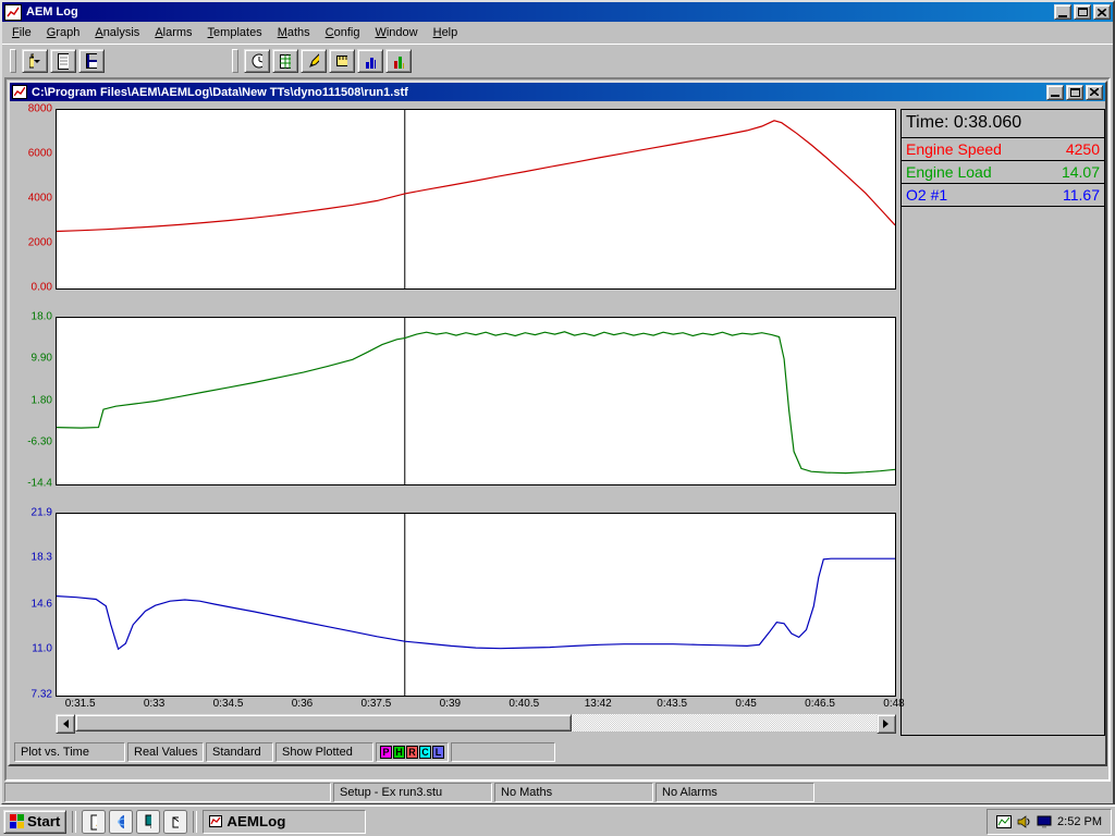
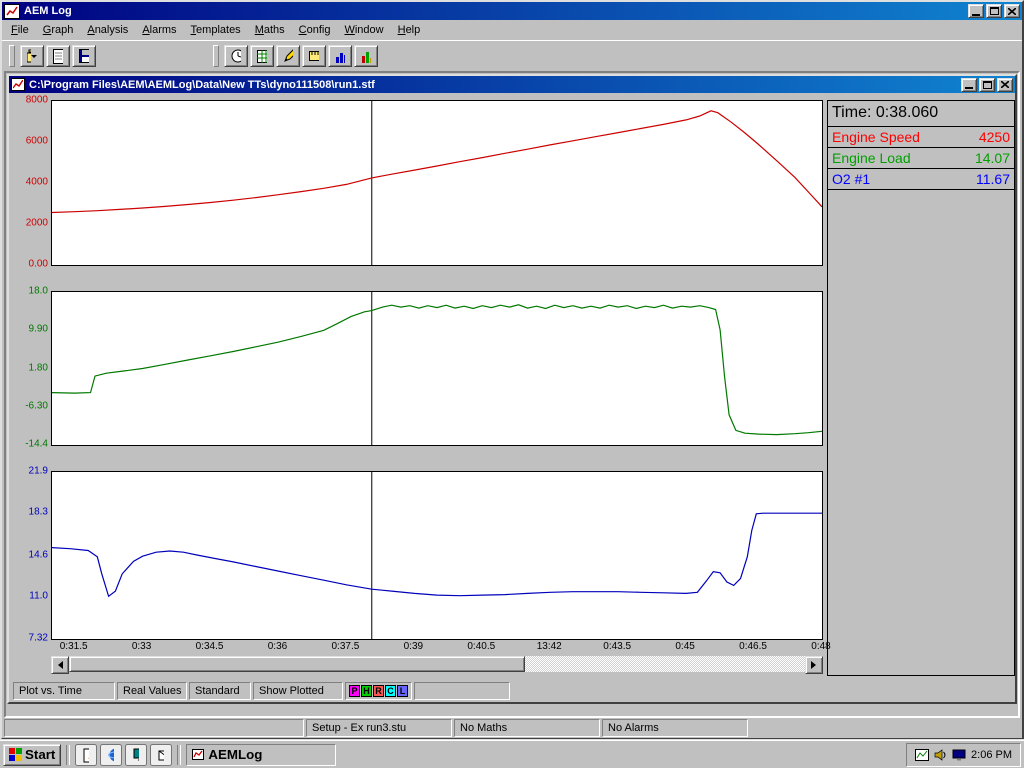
  AEM Log
  File
  Graph
  Analysis
  Alarms
  Templates
  Maths
  Config
  Window
  Help
  C:\Program Files\AEM\AEMLog\Data\New TTs\dyno111508\run1.stf
  8000
  6000
  4000
  2000
  0.00
  18.0
  9.90
  1.80
  -6.30
  -14.4
  21.9
  18.3
  14.6
  11.0
  7.32
  0:31.5
  0:33
  0:34.5
  0:36
  0:37.5
  0:39
  0:40.5
  13:42
  0:43.5
  0:45
  0:46.5
  0:48
  Time: 0:38.060
  Engine Speed
  4250
  Engine Load
  14.07
  O2 #1
  11.67
  Plot vs. Time
  Real Values
  Standard
  Show Plotted
  P
  H
  R
  C
  L
  Setup - Ex run3.stu
  No Maths
  No Alarms
  Start
  AEMLog
- 2:52 PM
+ 2:06 PM
